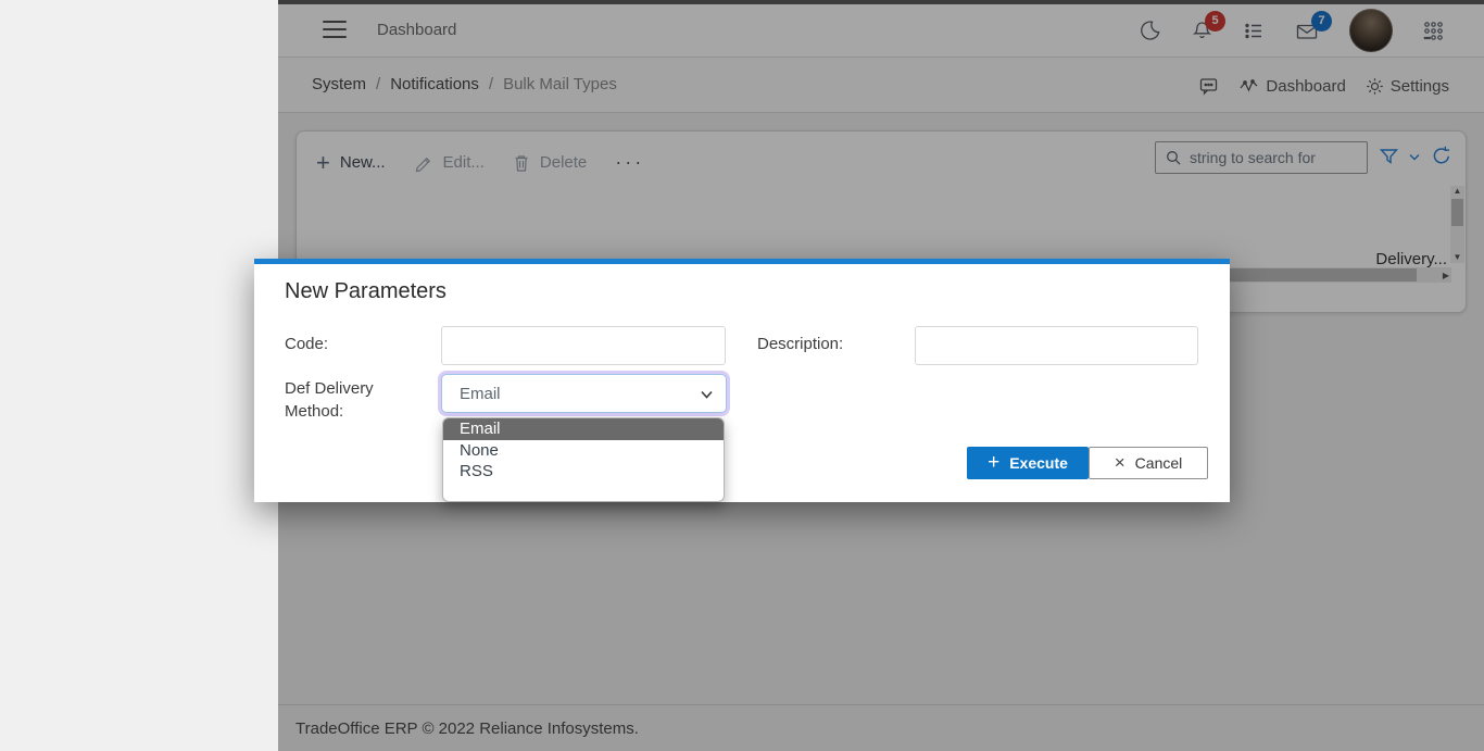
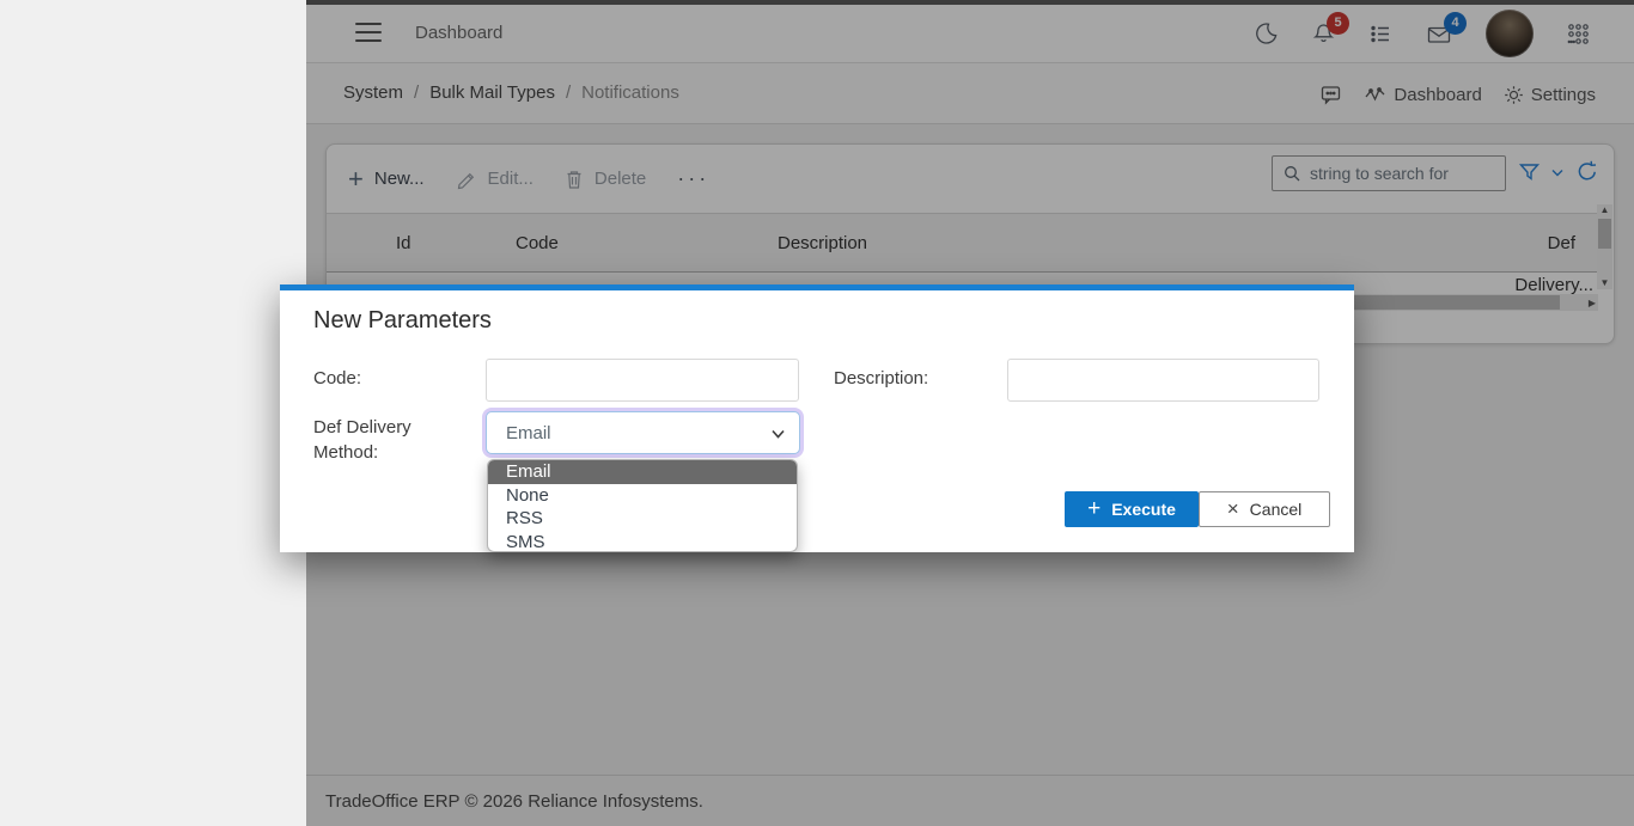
  Dashboard
  5
- 7
+ 4
  System
  /
- Notifications
+ Bulk Mail Types
  /
- Bulk Mail Types
+ Notifications
  Dashboard
  Settings
  +
  New...
  Edit...
  Delete
  ···
  string to search for
+ Id
+ Code
+ Description
+ Def
  Delivery...
  ▶
  ▲
  ▼
- TradeOffice ERP © 2022 Reliance Infosystems.
+ TradeOffice ERP © 2026 Reliance Infosystems.
  New Parameters
  Code:
  Description:
  Def Delivery Method:
  Email
  Email
  None
  RSS
+ SMS
  +
  Execute
  ×
  Cancel
